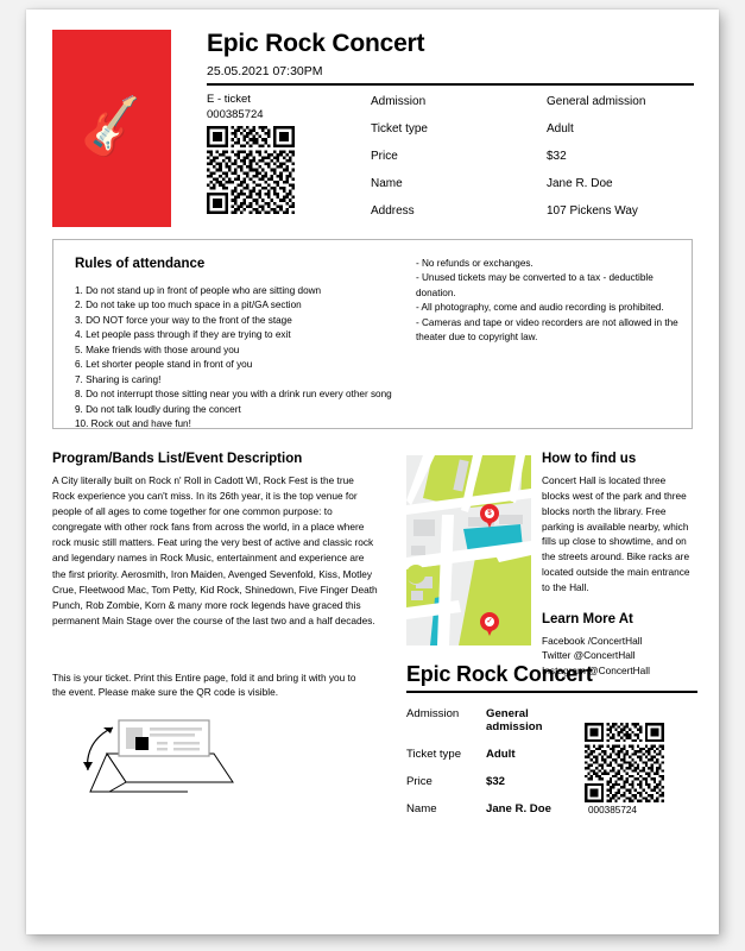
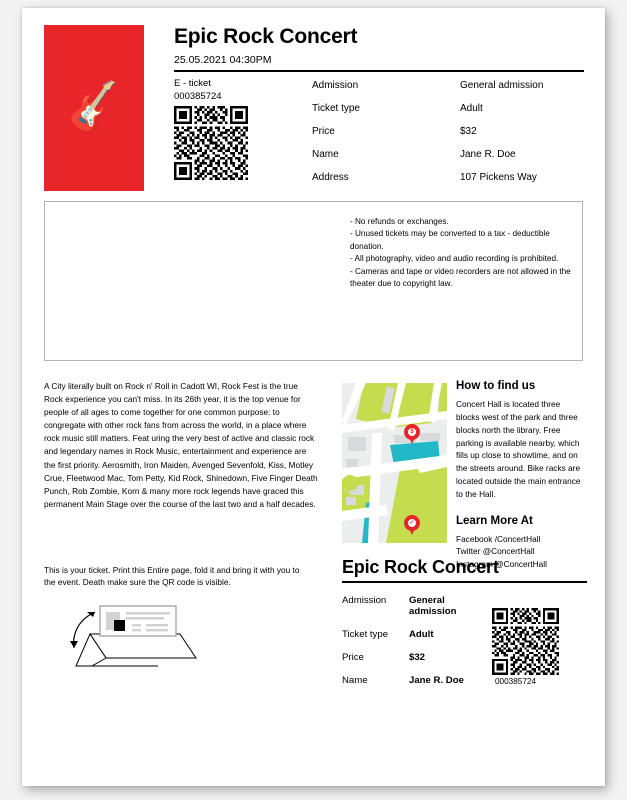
  Epic Rock Concert
- 25.05.2021 07:30PM
+ 25.05.2021 04:30PM
  E - ticket
  000385724
  Admission	General admission
  Ticket type	Adult
  Price	$32
  Name	Jane R. Doe
  Address	107 Pickens Way
- Rules of attendance
- 1. Do not stand up in front of people who are sitting down
- 2. Do not take up too much space in a pit/GA section
- 3. DO NOT force your way to the front of the stage
- 4. Let people pass through if they are trying to exit
- 5. Make friends with those around you
- 6. Let shorter people stand in front of you
- 7. Sharing is caring!
- 8. Do not interrupt those sitting near you with a drink run every other song
- 9. Do not talk loudly during the concert
- 10. Rock out and have fun!
  - No refunds or exchanges.
  - Unused tickets may be converted to a tax - deductible donation.
- - All photography, come and audio recording is prohibited.
+ - All photography, video and audio recording is prohibited.
  - Cameras and tape or video recorders are not allowed in the theater due to copyright law.
- Program/Bands List/Event Description
  A City literally built on Rock n' Roll in Cadott WI, Rock Fest is the true Rock experience you can't miss. In its 26th year, it is the top venue for people of all ages to come together for one common purpose: to congregate with other rock fans from across the world, in a place where rock music still matters. Feat uring the very best of active and classic rock and legendary names in Rock Music, entertainment and experience are the first priority. Aerosmith, Iron Maiden, Avenged Sevenfold, Kiss, Motley Crue, Fleetwood Mac, Tom Petty, Kid Rock, Shinedown, Five Finger Death Punch, Rob Zombie, Korn & many more rock legends have graced this permanent Main Stage over the course of the last two and a half decades.
- This is your ticket. Print this Entire page, fold it and bring it with you to the event. Please make sure the QR code is visible.
+ This is your ticket. Print this Entire page, fold it and bring it with you to the event. Death make sure the QR code is visible.
  How to find us
  Concert Hall is located three blocks west of the park and three blocks north the library. Free parking is available nearby, which fills up close to showtime, and on the streets around. Bike racks are located outside the main entrance to the Hall.
  Learn More At
  Facebook /ConcertHall
  Twitter @ConcertHall
  Instagram @ConcertHall
  Epic Rock Concert
  Admission	General admission
  Ticket type	Adult
  Price	$32
  Name	Jane R. Doe
  000385724
